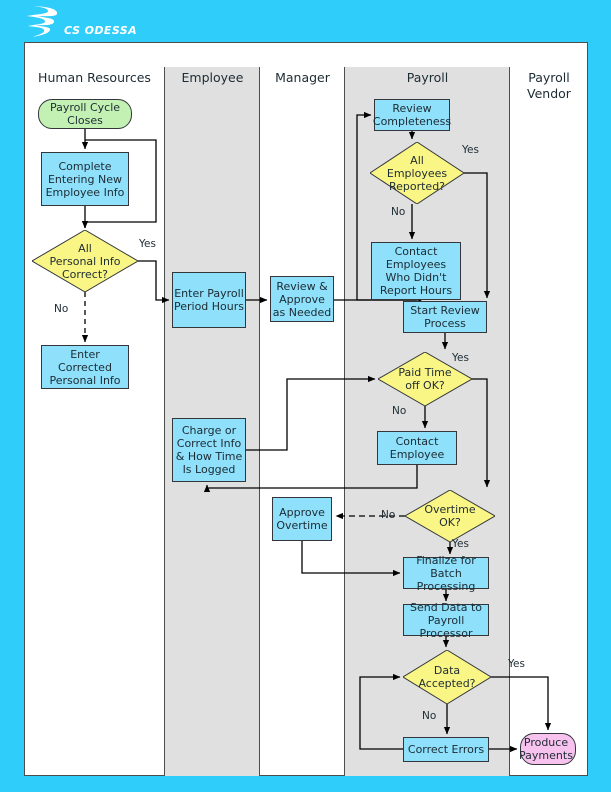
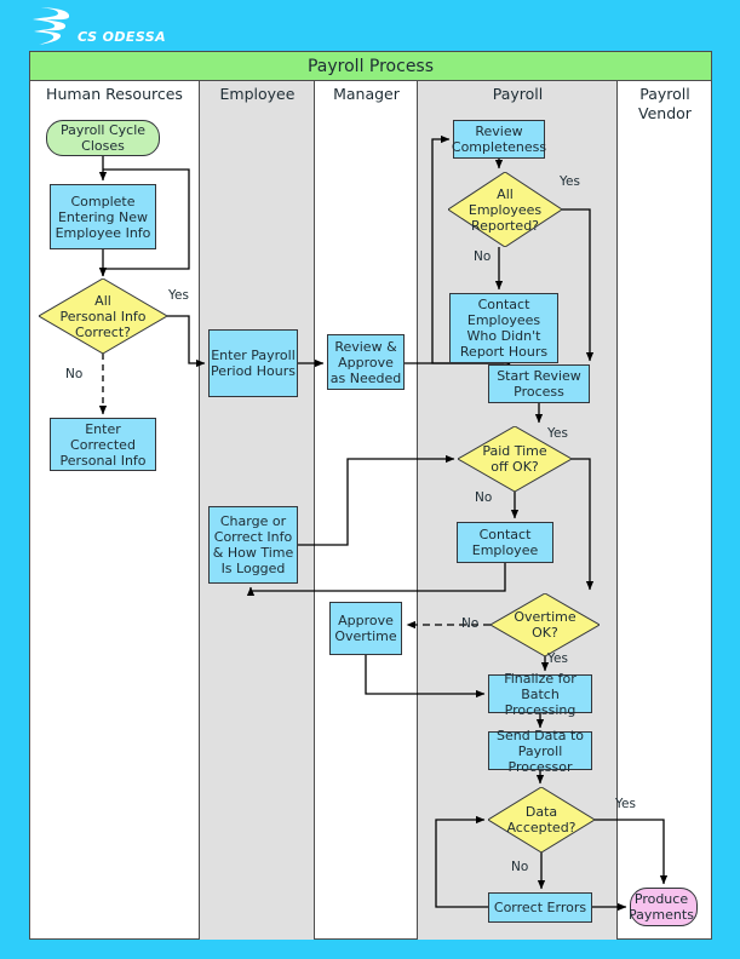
  CS ODESSA
+ Payroll Process
  Human Resources
  Employee
  Manager
  Payroll
  Payroll
  Payroll Cycle
  Closes
  Complete
  Entering New
  Employee Info
  All
  Personal Info
  Correct?
  Enter
  Corrected
  Personal Info
  Enter Payroll
  Period Hours
  Charge or
  Correct Info
  & How Time
  Is Logged
  Review &
  Approve
  as Needed
  Approve
  Overtime
  Review
  Completeness
  All
  Employees
  Reported?
  Contact
  Employees
  Who Didn't
  Report Hours
  Start Review
  Process
  Paid Time
  off OK?
  Contact
  Employee
  Overtime
  OK?
  Finalize for
  Batch Processing
  Send Data to
  Payroll Processor
  Data
  Accepted?
  Correct Errors
  Produce
  Payments
  Yes
  No
  Yes
  No
  Yes
  No
  No
  Yes
  Yes
  No
